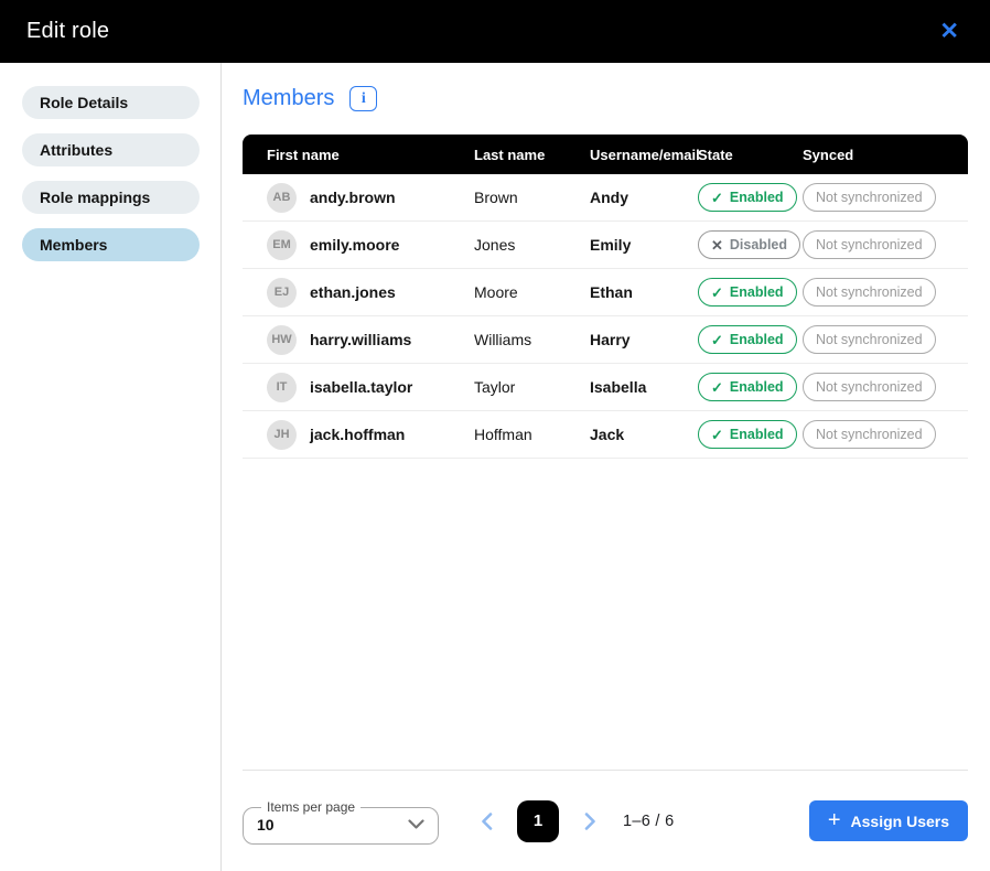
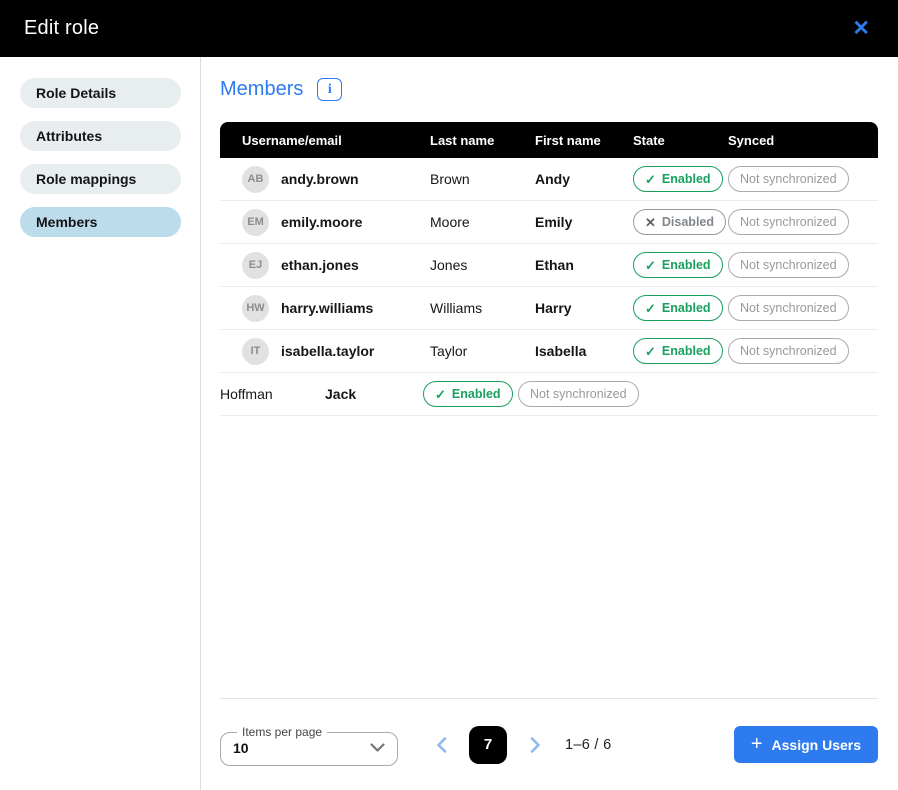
  Edit role
  ✕
  Role Details
  Attributes
  Role mappings
  Members
  Members
  i
- First name
+ Username/email
  Last name
- Username/email
+ First name
  State
  Synced
  AB
  andy.brown
  Brown
  Andy
  ✓
  Enabled
  Not synchronized
  EM
  emily.moore
- Jones
+ Moore
  Emily
  ✕
  Disabled
  Not synchronized
  EJ
  ethan.jones
- Moore
+ Jones
  Ethan
  ✓
  Enabled
  Not synchronized
  HW
  harry.williams
  Williams
  Harry
  ✓
  Enabled
  Not synchronized
  IT
  isabella.taylor
  Taylor
  Isabella
  ✓
  Enabled
  Not synchronized
- JH
- jack.hoffman
  Hoffman
  Jack
  ✓
  Enabled
  Not synchronized
  Items per page
  10
- 1
+ 7
  1–6 / 6
  +
  Assign Users
